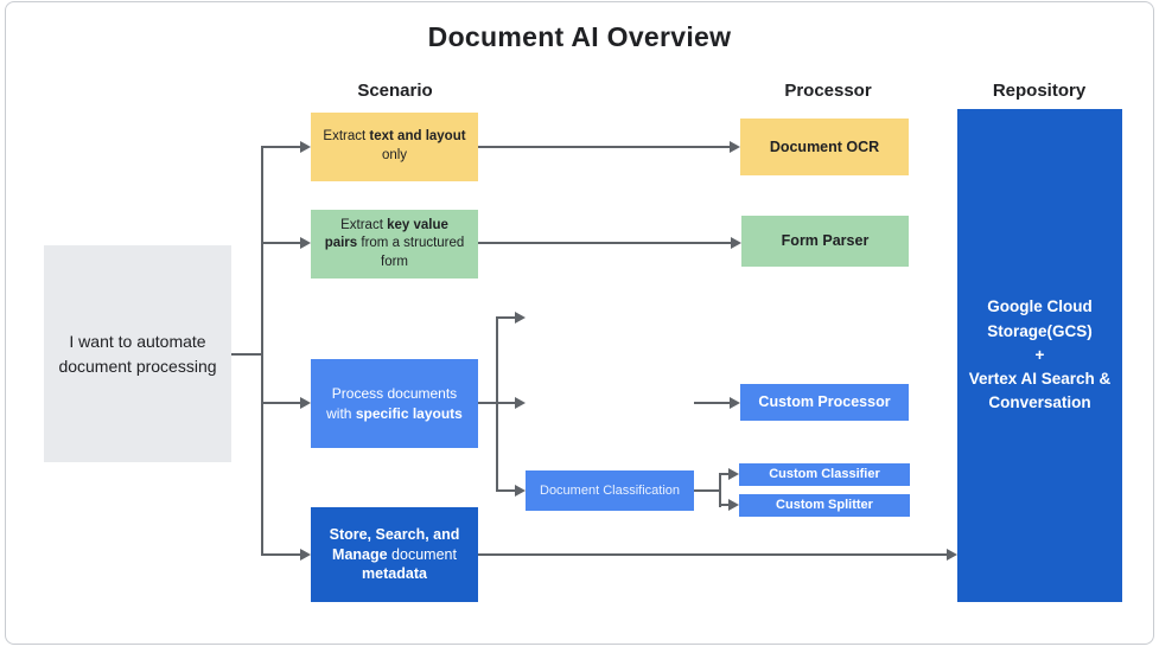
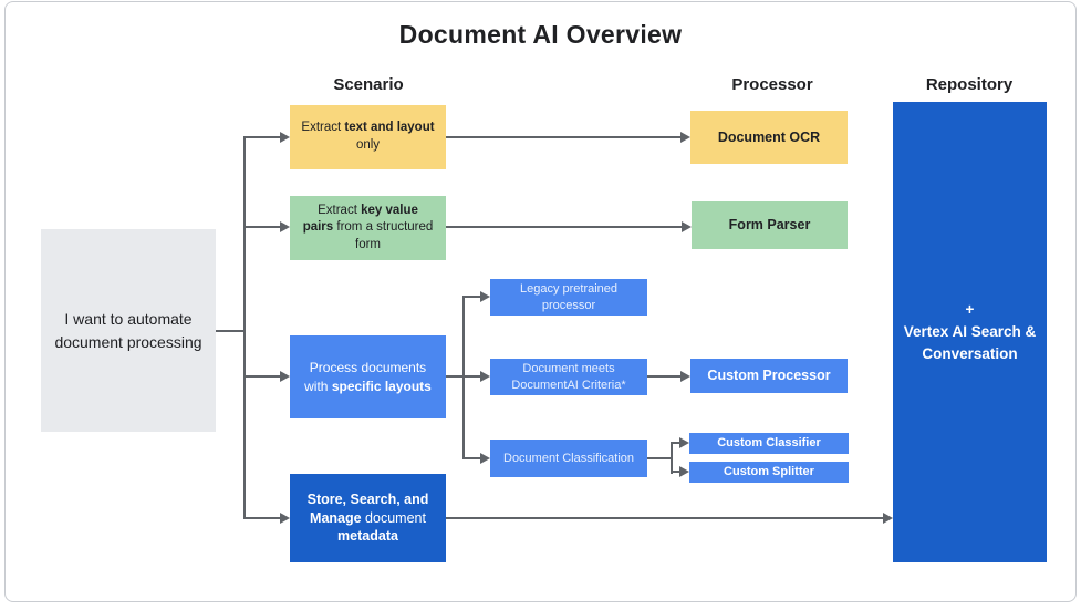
  Document AI Overview
  Scenario
  Processor
  Repository
  I want to automate document processing
  Extract text and layout only
  Document OCR
  Extract key value pairs from a structured form
  Form Parser
  Process documents with specific layouts
+ Legacy pretrained processor
+ Document meets DocumentAI Criteria*
  Document Classification
  Custom Processor
  Custom Classifier
  Custom Splitter
  Store, Search, and Manage document metadata
- Google Cloud Storage(GCS)
  +
  Vertex AI Search & Conversation
